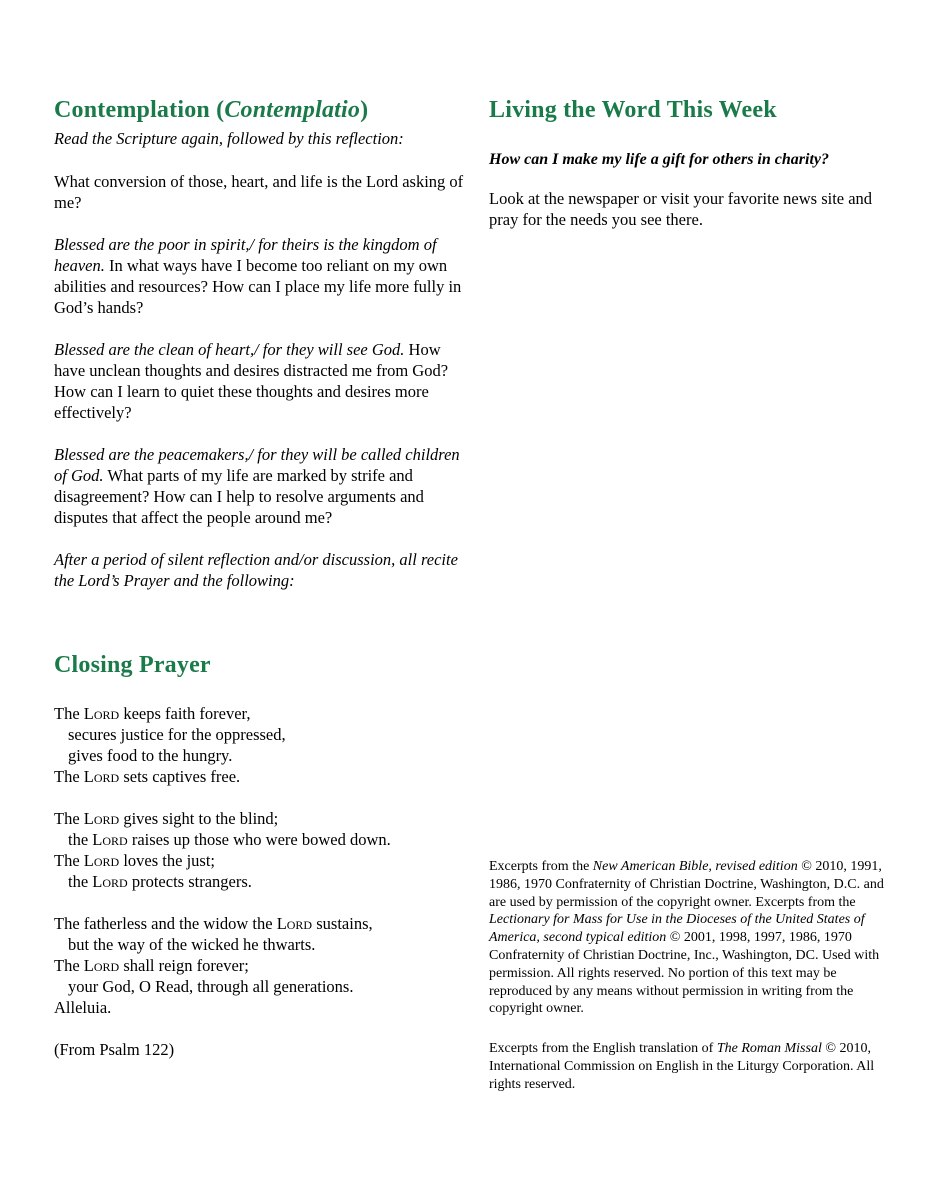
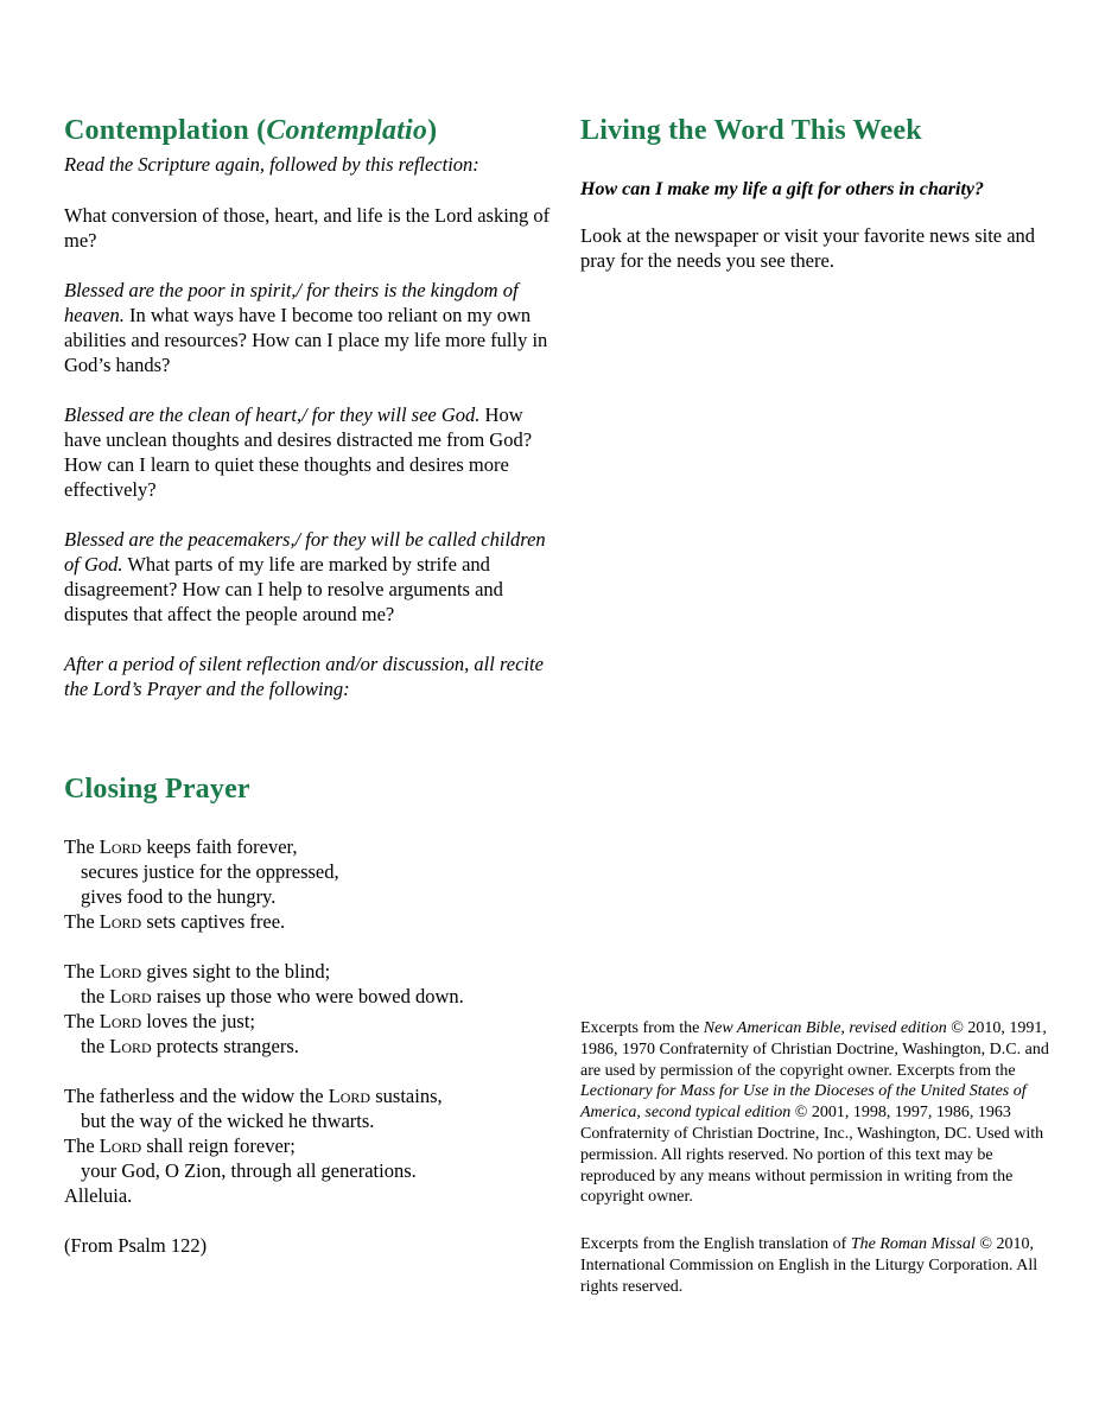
  Contemplation (Contemplatio)
  Read the Scripture again, followed by this reflection:
  What conversion of those, heart, and life is the Lord asking of me?
  Blessed are the poor in spirit,/ for theirs is the kingdom of heaven. In what ways have I become too reliant on my own abilities and resources? How can I place my life more fully in God’s hands?
  Blessed are the clean of heart,/ for they will see God. How have unclean thoughts and desires distracted me from God? How can I learn to quiet these thoughts and desires more effectively?
  Blessed are the peacemakers,/ for they will be called children of God. What parts of my life are marked by strife and disagreement? How can I help to resolve arguments and disputes that affect the people around me?
  After a period of silent reflection and/or discussion, all recite the Lord’s Prayer and the following:
  Closing Prayer
  The Lord keeps faith forever,
  secures justice for the oppressed,
  gives food to the hungry.
  The Lord sets captives free.
  The Lord gives sight to the blind;
  the Lord raises up those who were bowed down.
  The Lord loves the just;
  the Lord protects strangers.
  The fatherless and the widow the Lord sustains,
  but the way of the wicked he thwarts.
  The Lord shall reign forever;
- your God, O Read, through all generations.
+ your God, O Zion, through all generations.
  Alleluia.
  (From Psalm 122)
  Living the Word This Week
  How can I make my life a gift for others in charity?
  Look at the newspaper or visit your favorite news site and pray for the needs you see there.
- Excerpts from the New American Bible, revised edition © 2010, 1991, 1986, 1970 Confraternity of Christian Doctrine, Washington, D.C. and are used by permission of the copyright owner. Excerpts from the Lectionary for Mass for Use in the Dioceses of the United States of America, second typical edition © 2001, 1998, 1997, 1986, 1970 Confraternity of Christian Doctrine, Inc., Washington, DC. Used with permission. All rights reserved. No portion of this text may be reproduced by any means without permission in writing from the copyright owner.
+ Excerpts from the New American Bible, revised edition © 2010, 1991, 1986, 1970 Confraternity of Christian Doctrine, Washington, D.C. and are used by permission of the copyright owner. Excerpts from the Lectionary for Mass for Use in the Dioceses of the United States of America, second typical edition © 2001, 1998, 1997, 1986, 1963 Confraternity of Christian Doctrine, Inc., Washington, DC. Used with permission. All rights reserved. No portion of this text may be reproduced by any means without permission in writing from the copyright owner.
  Excerpts from the English translation of The Roman Missal © 2010, International Commission on English in the Liturgy Corporation. All rights reserved.
